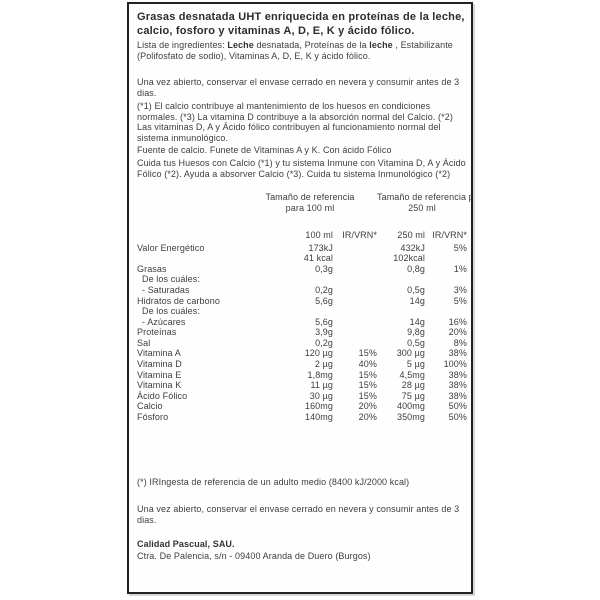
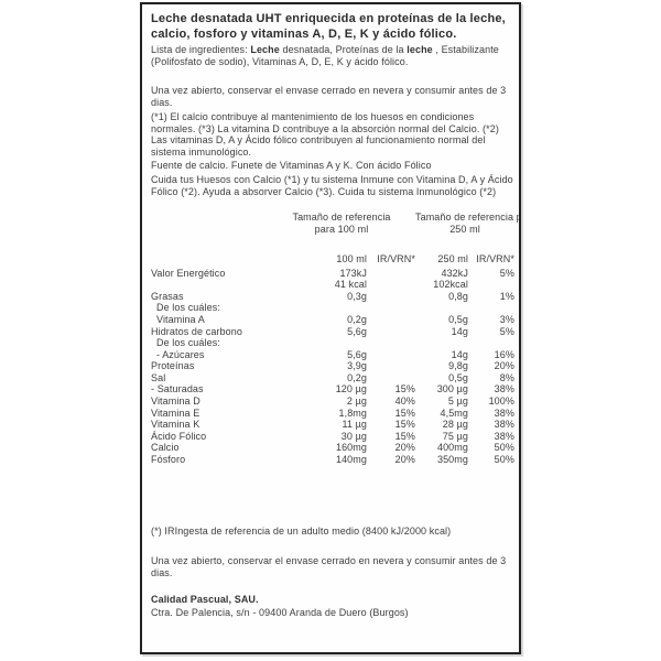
- Grasas desnatada UHT enriquecida en proteínas de la leche, calcio, fosforo y vitaminas A, D, E, K y ácido fólico.
+ Leche desnatada UHT enriquecida en proteínas de la leche, calcio, fosforo y vitaminas A, D, E, K y ácido fólico.
  Lista de ingredientes: Leche desnatada, Proteínas de la leche , Estabilizante (Polifosfato de sodio), Vitaminas A, D, E, K y ácido fólico.
  Una vez abierto, conservar el envase cerrado en nevera y consumir antes de 3 dias.
  (*1) El calcio contribuye al mantenimiento de los huesos en condiciones normales. (*3) La vitamina D contribuye a la absorción normal del Calcio. (*2) Las vitaminas D, A y Ácido fólico contribuyen al funcionamiento normal del sistema inmunológico.
  Fuente de calcio. Funete de Vitaminas A y K. Con ácido Fólico
  Cuida tus Huesos con Calcio (*1) y tu sistema Inmune con Vitamina D, A y Ácido Fólico (*2). Ayuda a absorver Calcio (*3). Cuida tu sistema Inmunológico (*2)
  Tamaño de referencia
  para 100 ml
  Tamaño de referencia
  250 ml
  	100 ml	IR/VRN*	250 ml	IR/VRN*
  Valor Energético	173kJ		432kJ	5%
  	41 kcal		102kcal
  Grasas	0,3g		0,8g	1%
  De los cuáles:
- - Saturadas	0,2g		0,5g	3%
+ Vitamina A	0,2g		0,5g	3%
  Hidratos de carbono	5,6g		14g	5%
  De los cuáles:
  - Azúcares	5,6g		14g	16%
  Proteínas	3,9g		9,8g	20%
  Sal	0,2g		0,5g	8%
- Vitamina A	120 µg	15%	300 µg	38%
+ - Saturadas	120 µg	15%	300 µg	38%
  Vitamina D	2 µg	40%	5 µg	100%
  Vitamina E	1,8mg	15%	4,5mg	38%
  Vitamina K	11 µg	15%	28 µg	38%
  Ácido Fólico	30 µg	15%	75 µg	38%
  Calcio	160mg	20%	400mg	50%
  Fósforo	140mg	20%	350mg	50%
  (*) IRIngesta de referencia de un adulto medio (8400 kJ/2000 kcal)
  Una vez abierto, conservar el envase cerrado en nevera y consumir antes de 3 dias.
  Calidad Pascual, SAU.
  Ctra. De Palencia, s/n - 09400 Aranda de Duero (Burgos)
